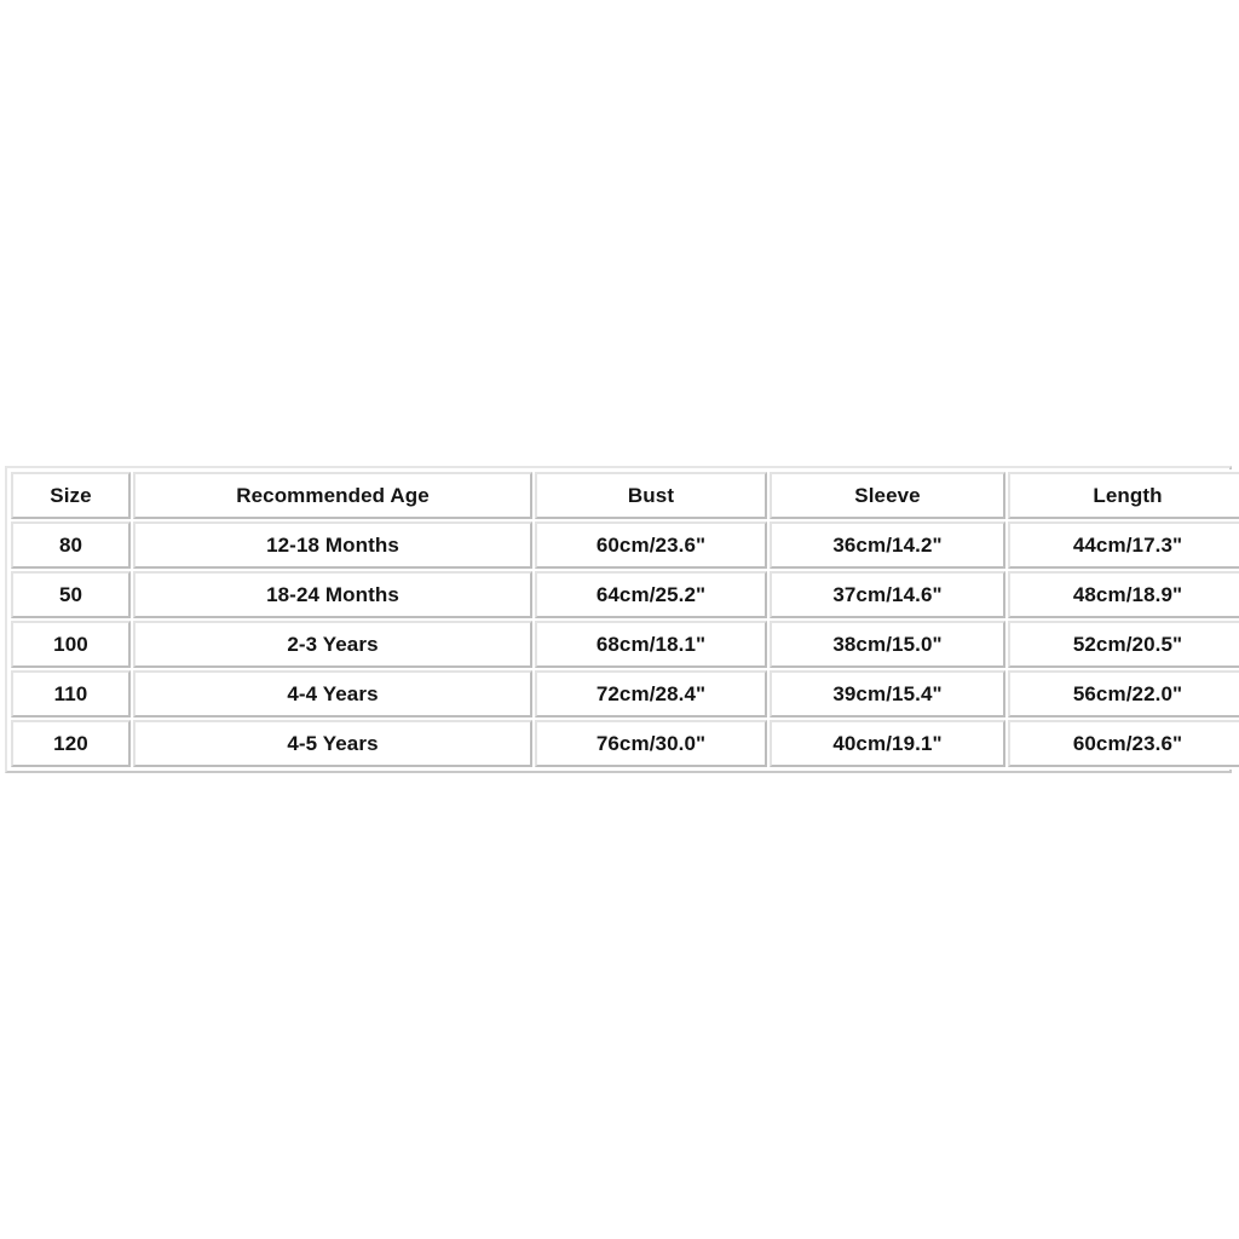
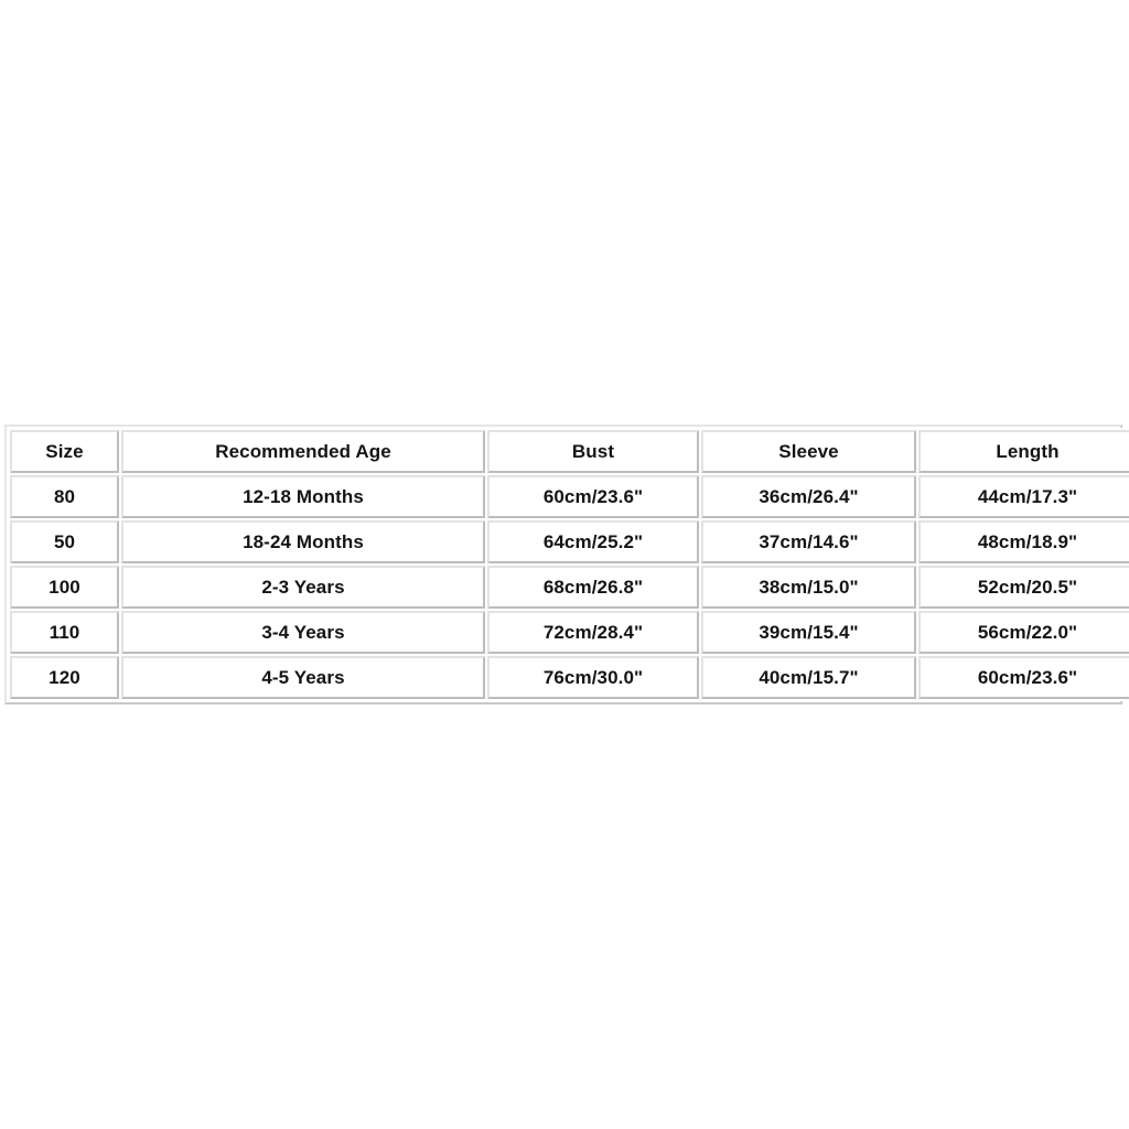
  Size	Recommended Age	Bust	Sleeve	Length
- 80	12-18 Months	60cm/23.6"	36cm/14.2"	44cm/17.3"
+ 80	12-18 Months	60cm/23.6"	36cm/26.4"	44cm/17.3"
  50	18-24 Months	64cm/25.2"	37cm/14.6"	48cm/18.9"
- 100	2-3 Years	68cm/18.1"	38cm/15.0"	52cm/20.5"
+ 100	2-3 Years	68cm/26.8"	38cm/15.0"	52cm/20.5"
- 110	4-4 Years	72cm/28.4"	39cm/15.4"	56cm/22.0"
+ 110	3-4 Years	72cm/28.4"	39cm/15.4"	56cm/22.0"
- 120	4-5 Years	76cm/30.0"	40cm/19.1"	60cm/23.6"
+ 120	4-5 Years	76cm/30.0"	40cm/15.7"	60cm/23.6"
